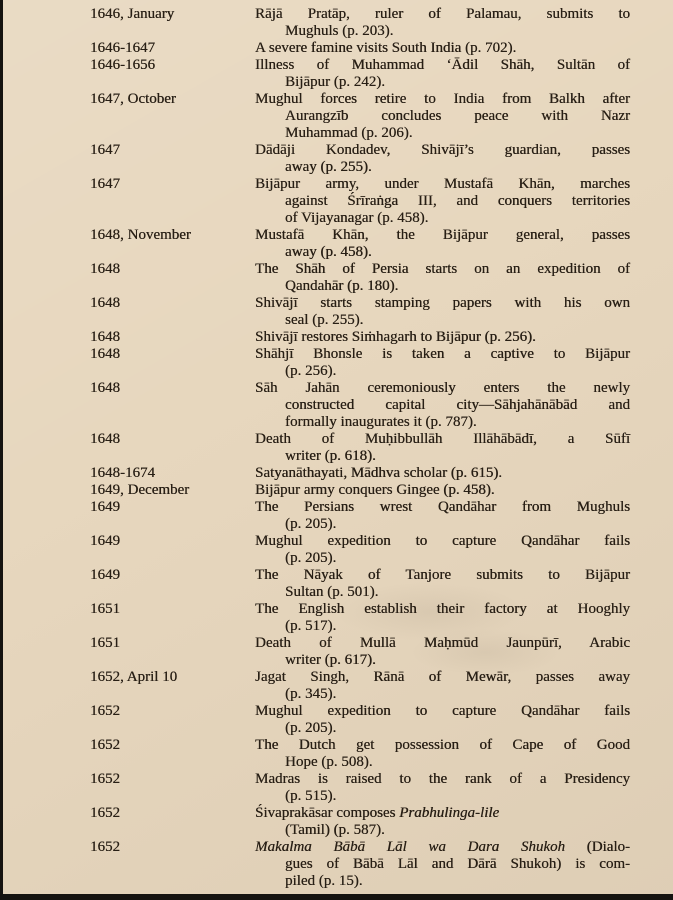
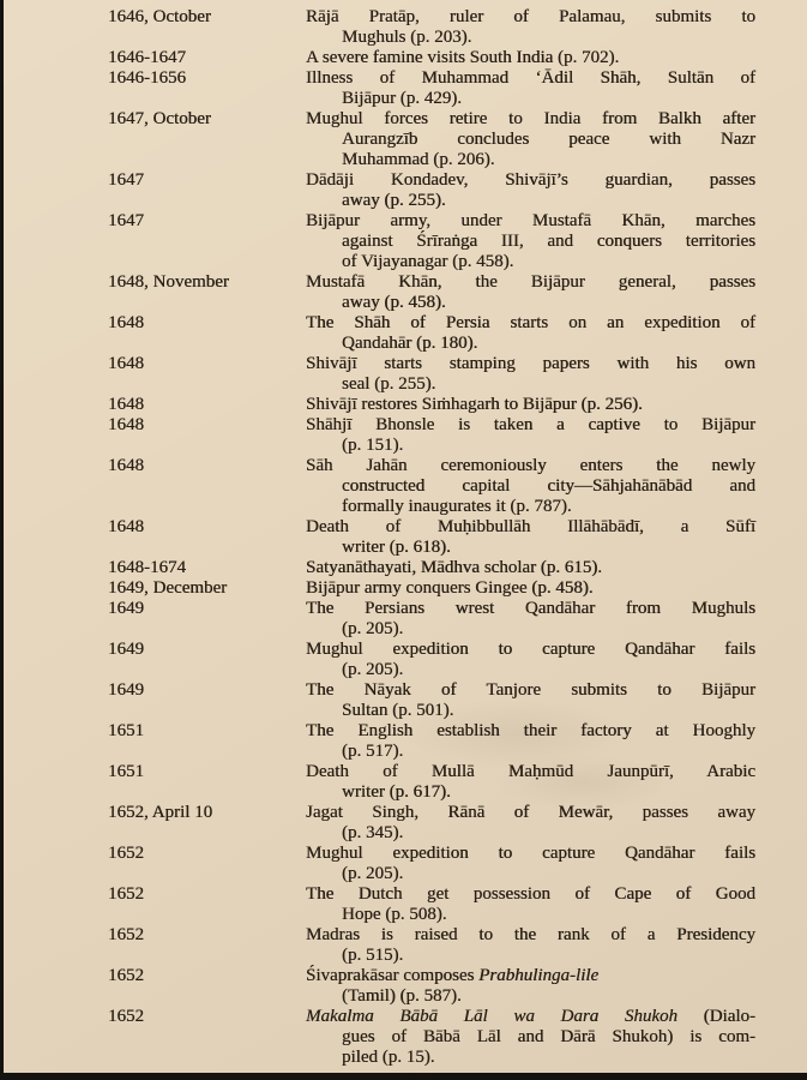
- 1646, January
+ 1646, October
  Rājā Pratāp, ruler of Palamau, submits to
  Mughuls (p. 203).
  1646-1647
  A severe famine visits South India (p. 702).
  1646-1656
  Illness of Muhammad ʻĀdil Shāh, Sultān of
- Bijāpur (p. 242).
+ Bijāpur (p. 429).
  1647, October
  Mughul forces retire to India from Balkh after
  Aurangzīb concludes peace with Nazr
  Muhammad (p. 206).
  1647
  Dādāji Kondadev, Shivājī’s guardian, passes
  away (p. 255).
  1647
  Bijāpur army, under Mustafā Khān, marches
  against Śrīraṅga III, and conquers territories
  of Vijayanagar (p. 458).
  1648, November
  Mustafā Khān, the Bijāpur general, passes
  away (p. 458).
  1648
  The Shāh of Persia starts on an expedition of
  Qandahār (p. 180).
  1648
  Shivājī starts stamping papers with his own
  seal (p. 255).
  1648
  Shivājī restores Siṁhagarh to Bijāpur (p. 256).
  1648
  Shāhjī Bhonsle is taken a captive to Bijāpur
- (p. 256).
+ (p. 151).
  1648
  Sāh Jahān ceremoniously enters the newly
  constructed capital city—Sāhjahānābād and
  formally inaugurates it (p. 787).
  1648
  Death of Muḥibbullāh Illāhābādī, a Sūfī
  writer (p. 618).
  1648-1674
  Satyanāthayati, Mādhva scholar (p. 615).
  1649, December
  Bijāpur army conquers Gingee (p. 458).
  1649
  The Persians wrest Qandāhar from Mughuls
  (p. 205).
  1649
  Mughul expedition to capture Qandāhar fails
  (p. 205).
  1649
  The Nāyak of Tanjore submits to Bijāpur
  Sultan (p. 501).
  1651
  The English establish their factory at Hooghly
  (p. 517).
  1651
  Death of Mullā Maḥmūd Jaunpūrī, Arabic
  writer (p. 617).
  1652, April 10
  Jagat Singh, Rānā of Mewār, passes away
  (p. 345).
  1652
  Mughul expedition to capture Qandāhar fails
  (p. 205).
  1652
  The Dutch get possession of Cape of Good
  Hope (p. 508).
  1652
  Madras is raised to the rank of a Presidency
  (p. 515).
  1652
  Śivaprakāsar composes Prabhulinga-lile
  (Tamil) (p. 587).
  1652
  Makalma Bābā Lāl wa Dara Shukoh (Dialo-
  gues of Bābā Lāl and Dārā Shukoh) is com-
  piled (p. 15).
